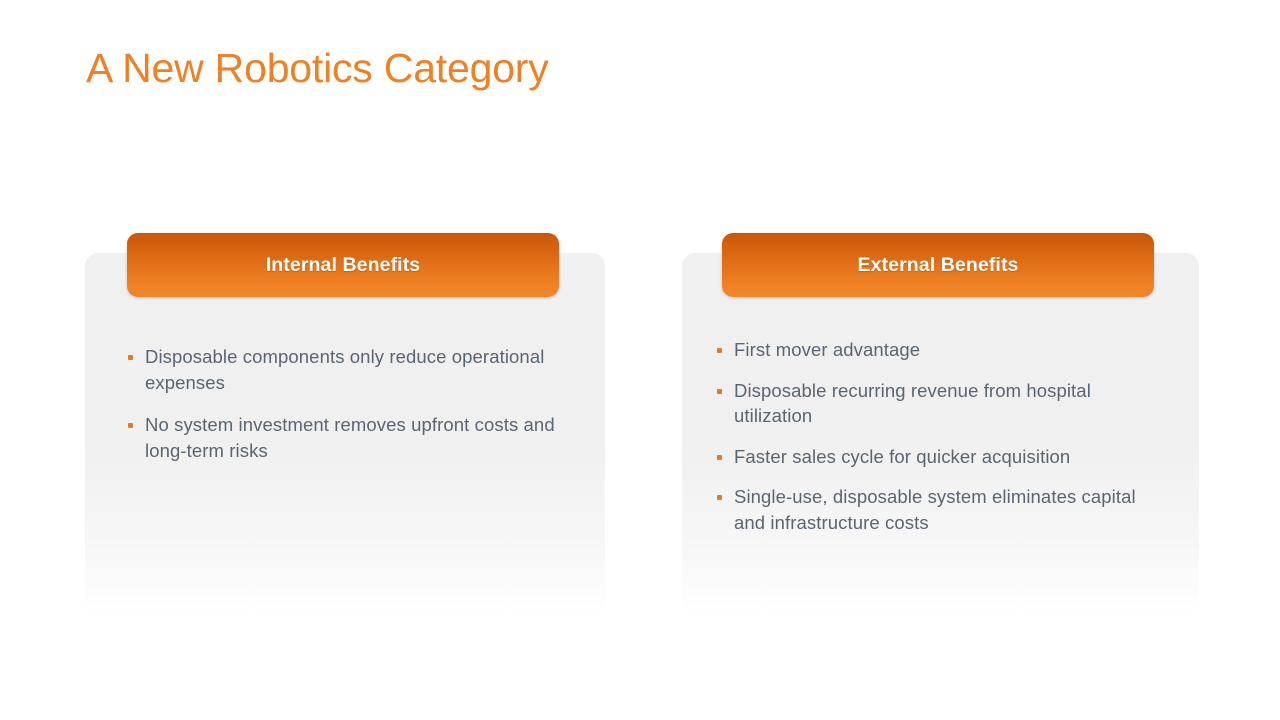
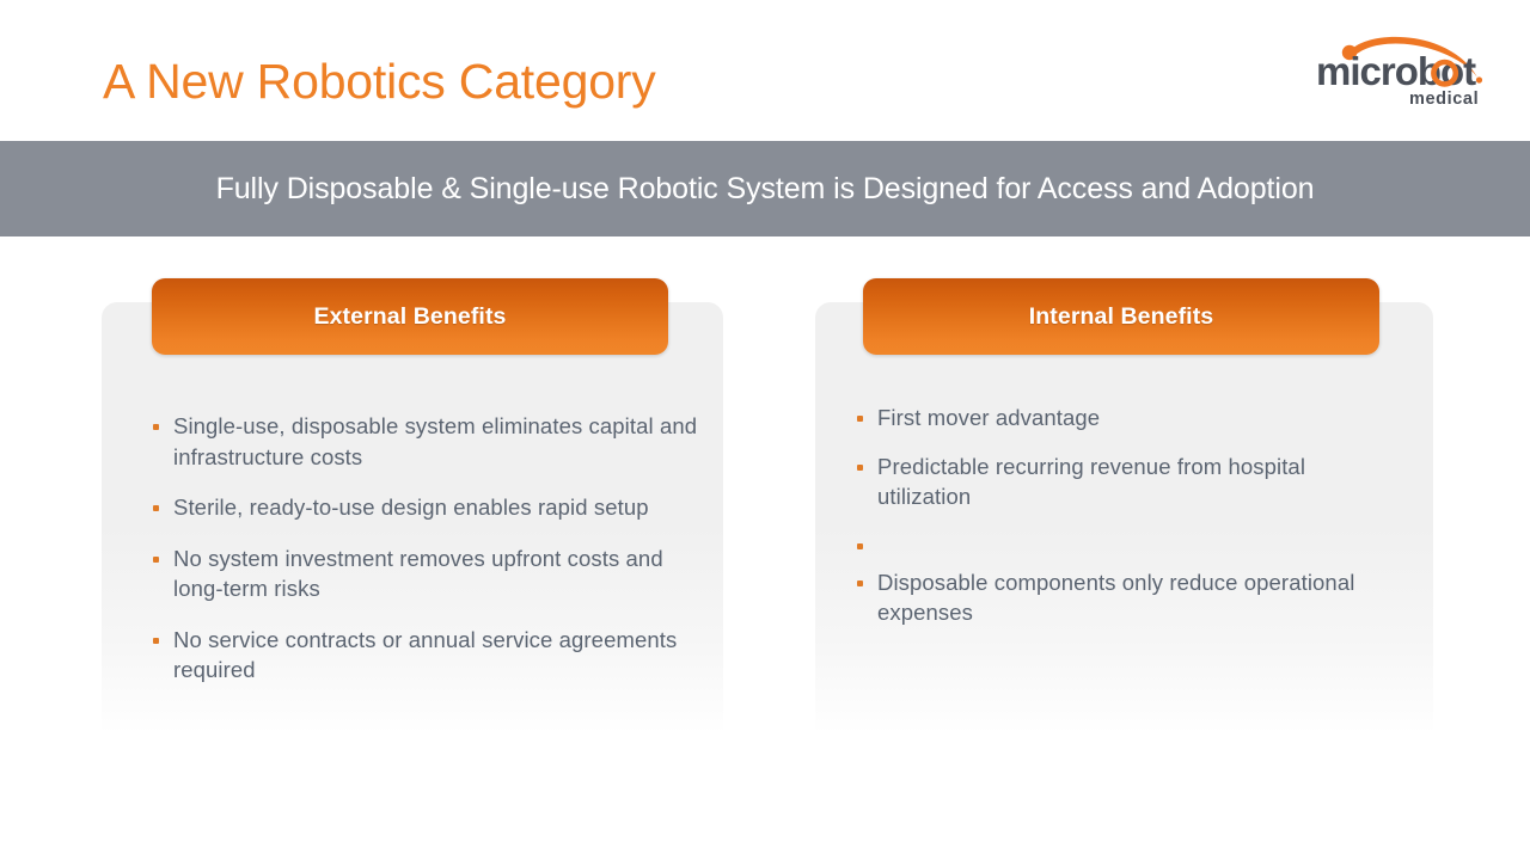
  A New Robotics Category
+ microbot
+ medical
+ Fully Disposable & Single-use Robotic System is Designed for Access and Adoption
- Internal Benefits
+ External Benefits
- Disposable components only reduce operational expenses
+ Single-use, disposable system eliminates capital and infrastructure costs
+ Sterile, ready-to-use design enables rapid setup
  No system investment removes upfront costs and long-term risks
+ No service contracts or annual service agreements required
- External Benefits
+ Internal Benefits
  First mover advantage
- Disposable recurring revenue from hospital utilization
+ Predictable recurring revenue from hospital utilization
- Faster sales cycle for quicker acquisition
- Single-use, disposable system eliminates capital and infrastructure costs
+ Disposable components only reduce operational expenses
